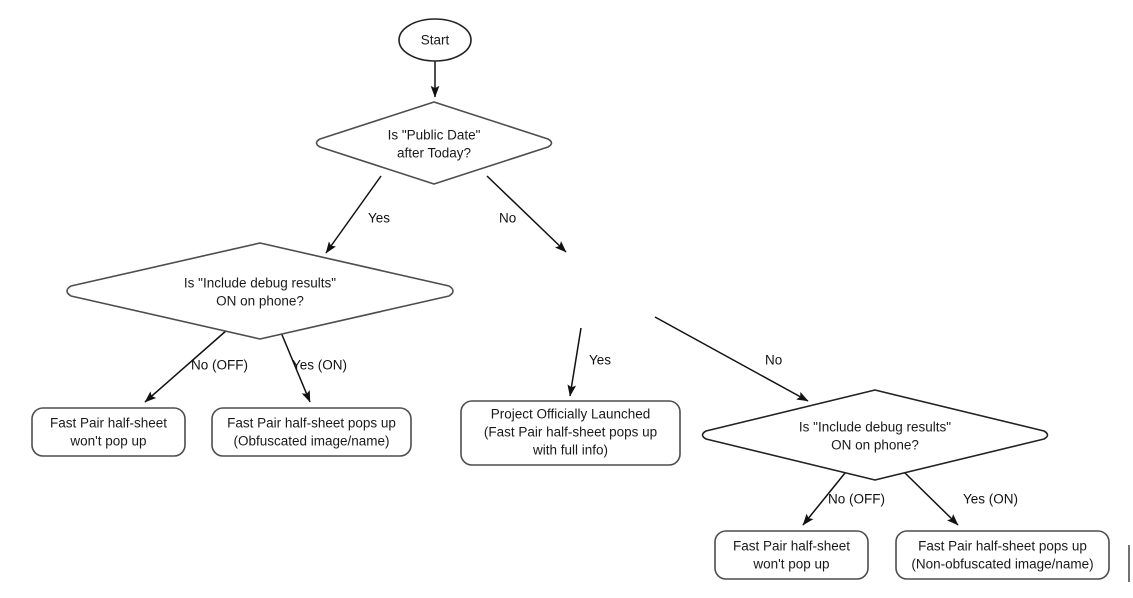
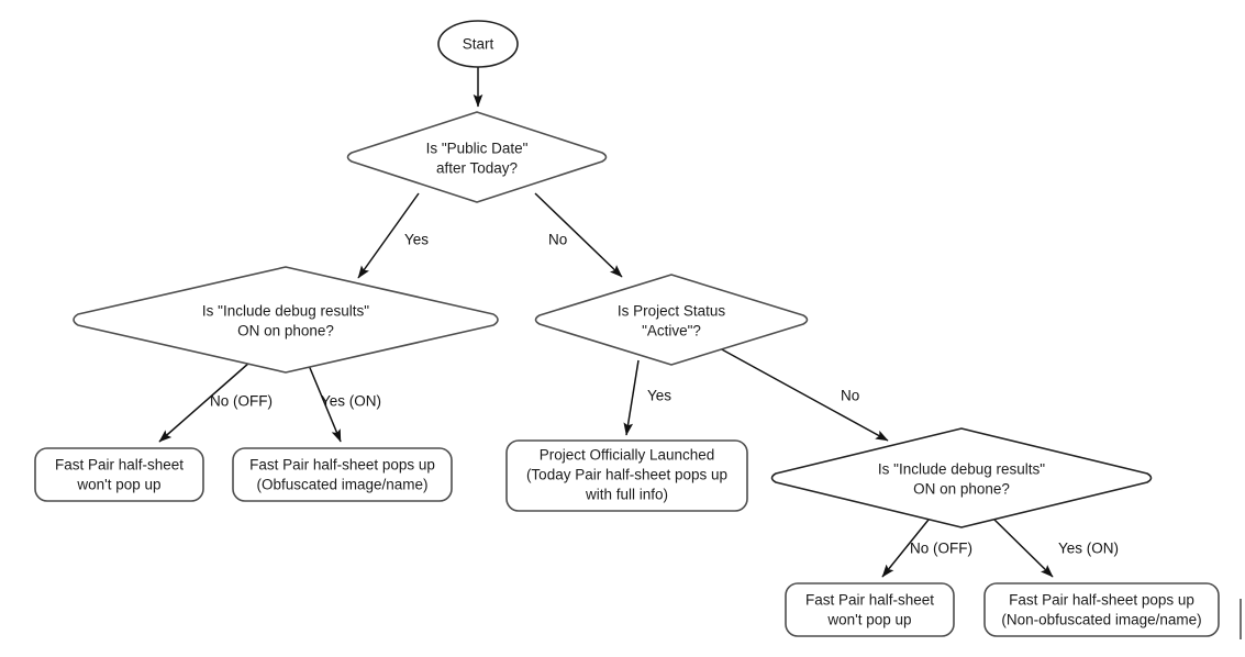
  Yes
  No
  No (OFF)
  Yes (ON)
  Yes
  No
  No (OFF)
  Yes (ON)
  Start
  Is "Public Date"
  after Today?
  Is "Include debug results"
  ON on phone?
+ Is Project Status
+ "Active"?
  Fast Pair half-sheet
  won't pop up
  Fast Pair half-sheet pops up
  (Obfuscated image/name)
  Project Officially Launched
- (Fast Pair half-sheet pops up
+ (Today Pair half-sheet pops up
  with full info)
  Is "Include debug results"
  ON on phone?
  Fast Pair half-sheet
  won't pop up
  Fast Pair half-sheet pops up
  (Non-obfuscated image/name)
